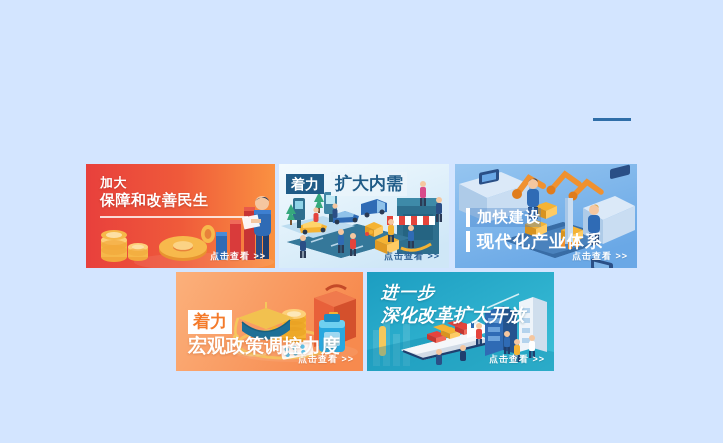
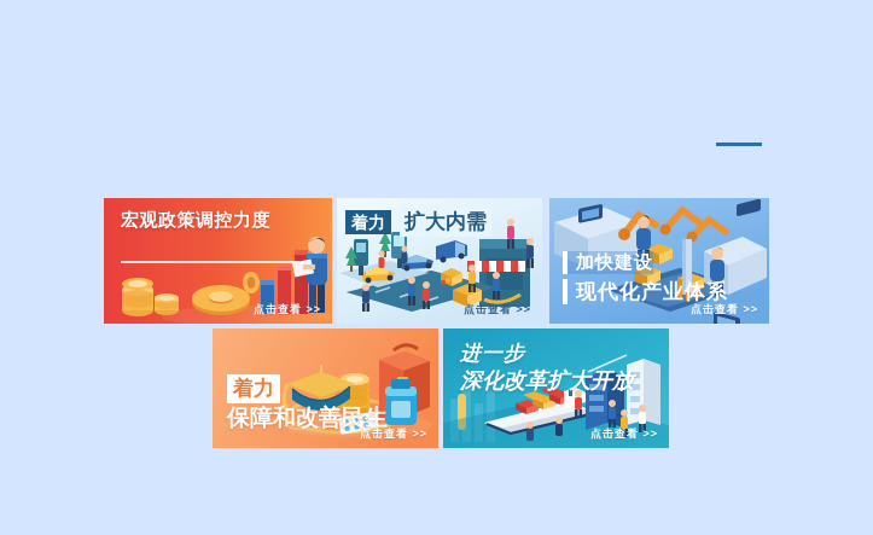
- 加大
- 保障和改善民生
+ 宏观政策调控力度
  点击查看 >>
  着力
  扩大内需
  点击查看 >>
  加快建设
  现代化产业体系
  点击查看 >>
  着力
- 宏观政策调控力度
+ 保障和改善民生
  点击查看 >>
  进一步
  深化改革扩大开放
  点击查看 >>
